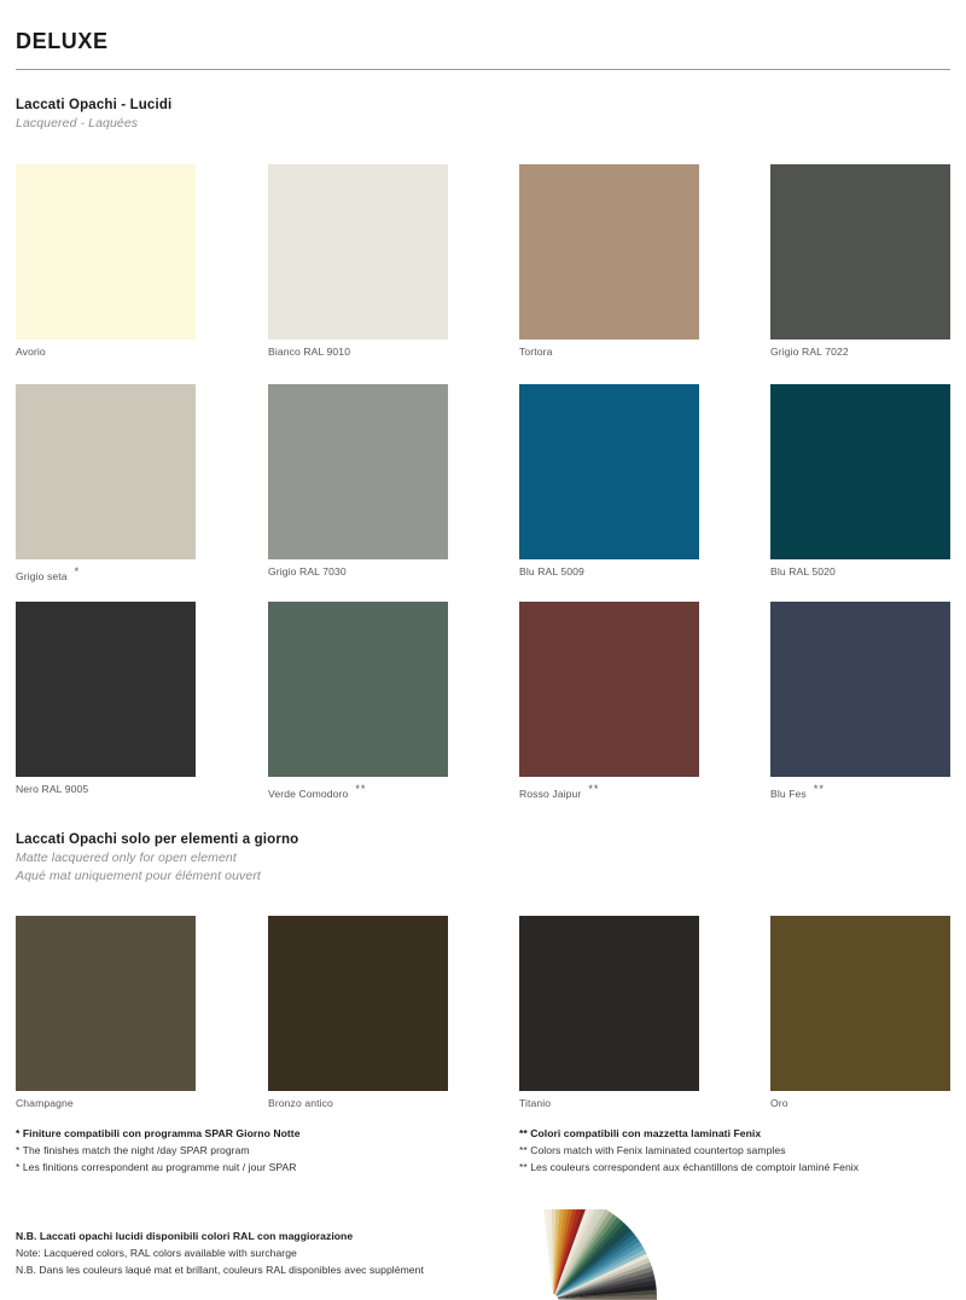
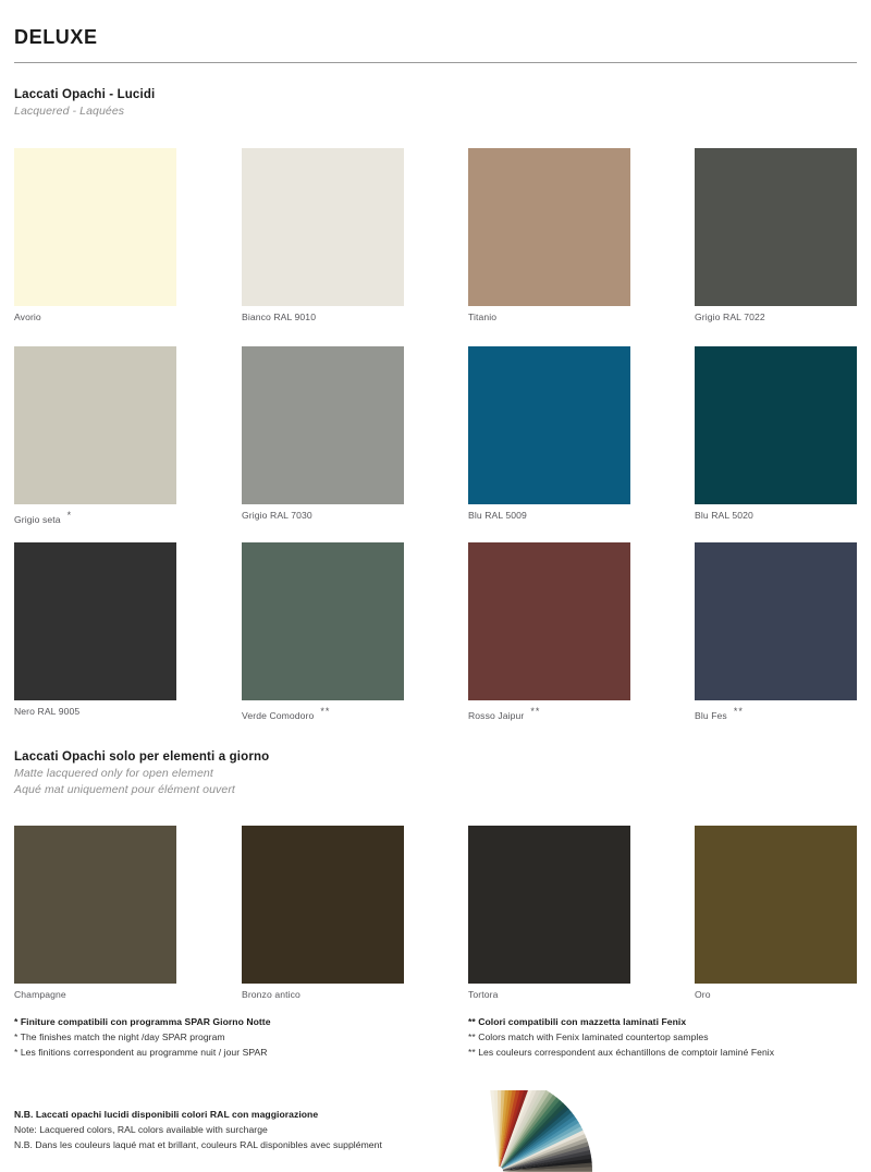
  DELUXE
  Laccati Opachi - Lucidi
  Lacquered - Laquées
  Avorio
  Bianco RAL 9010
- Tortora
+ Titanio
  Grigio RAL 7022
  Grigio seta *
  Grigio RAL 7030
  Blu RAL 5009
  Blu RAL 5020
  Nero RAL 9005
  Verde Comodoro **
  Rosso Jaipur **
  Blu Fes **
  Laccati Opachi solo per elementi a giorno
  Matte lacquered only for open element
  Aqué mat uniquement pour élément ouvert
  Champagne
  Bronzo antico
- Titanio
+ Tortora
  Oro
  * Finiture compatibili con programma SPAR Giorno Notte
  * The finishes match the night /day SPAR program
  * Les finitions correspondent au programme nuit / jour SPAR
  ** Colori compatibili con mazzetta laminati Fenix
  ** Colors match with Fenix laminated countertop samples
  ** Les couleurs correspondent aux échantillons de comptoir laminé Fenix
  N.B. Laccati opachi lucidi disponibili colori RAL con maggiorazione
  Note: Lacquered colors, RAL colors available with surcharge
  N.B. Dans les couleurs laqué mat et brillant, couleurs RAL disponibles avec supplément
